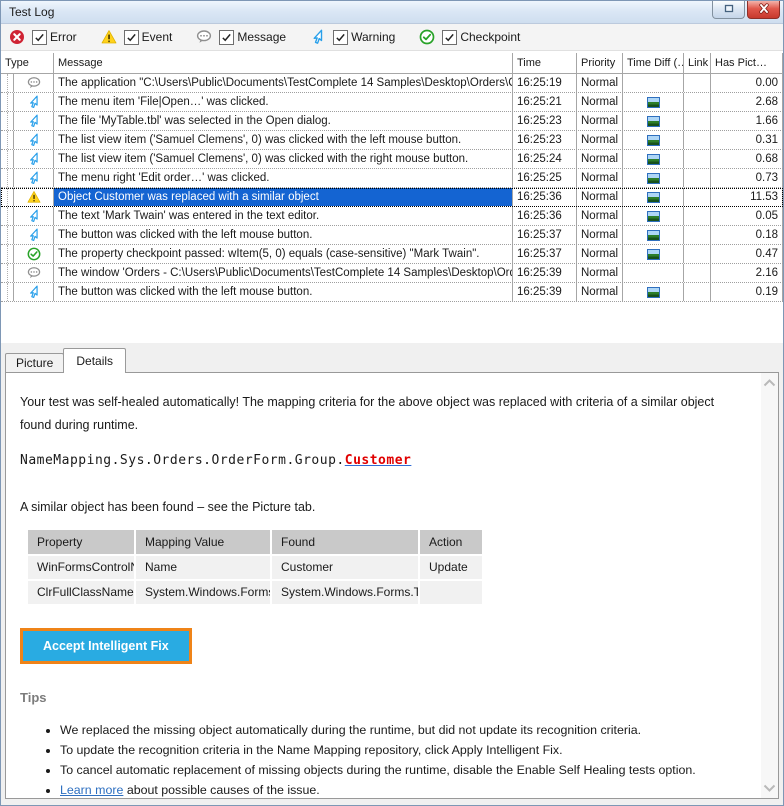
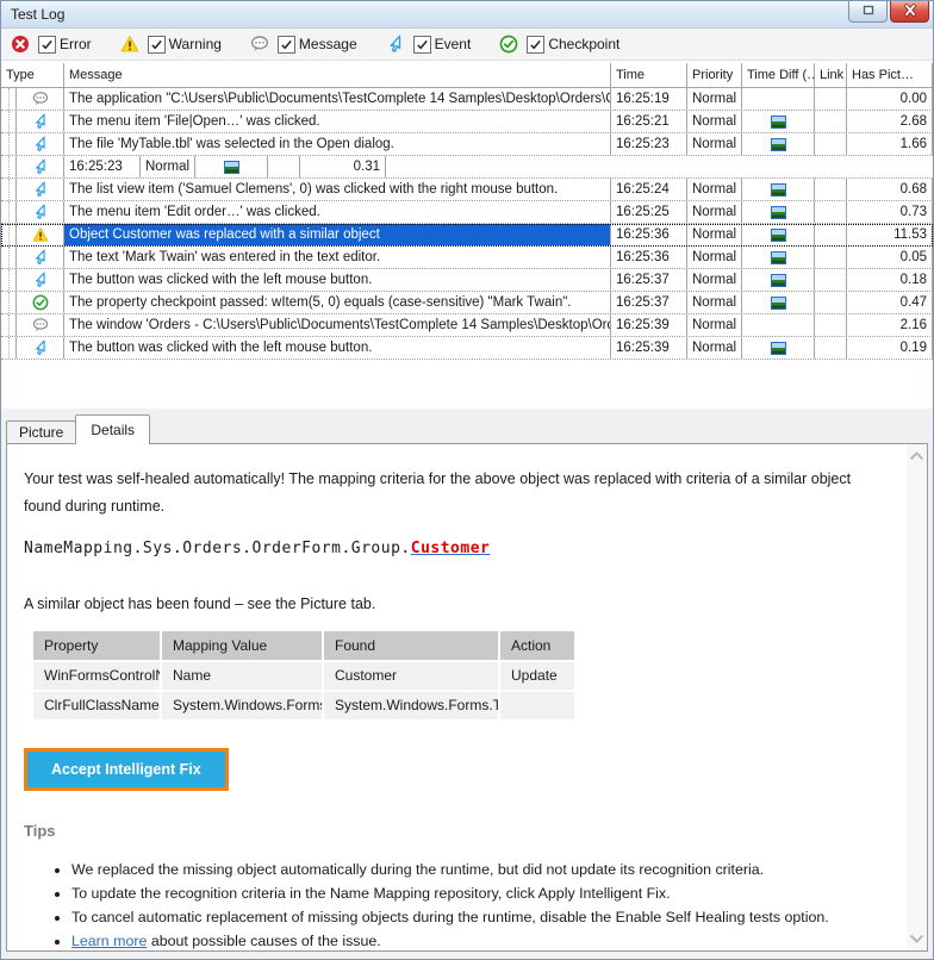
  Test Log
  Error
- Event
+ Warning
  Message
- Warning
+ Event
  Checkpoint
  Type
  Message
  Time
  Priority
  Time Diff (…
  Link
  Has Pict…
  The application "C:\Users\Public\Documents\TestComplete 14 Samples\Desktop\Orders\C
  16:25:19
  Normal
  0.00
  The menu item 'File|Open…' was clicked.
  16:25:21
  Normal
  2.68
  The file 'MyTable.tbl' was selected in the Open dialog.
  16:25:23
  Normal
  1.66
- The list view item ('Samuel Clemens', 0) was clicked with the left mouse button.
  16:25:23
  Normal
  0.31
  The list view item ('Samuel Clemens', 0) was clicked with the right mouse button.
  16:25:24
  Normal
  0.68
- The menu right 'Edit order…' was clicked.
+ The menu item 'Edit order…' was clicked.
  16:25:25
  Normal
  0.73
  Object Customer was replaced with a similar object
  16:25:36
  Normal
  11.53
  The text 'Mark Twain' was entered in the text editor.
  16:25:36
  Normal
  0.05
  The button was clicked with the left mouse button.
  16:25:37
  Normal
  0.18
  The property checkpoint passed: wItem(5, 0) equals (case-sensitive) "Mark Twain".
  16:25:37
  Normal
  0.47
  The window 'Orders - C:\Users\Public\Documents\TestComplete 14 Samples\Desktop\Ord
  16:25:39
  Normal
  2.16
  The button was clicked with the left mouse button.
  16:25:39
  Normal
  0.19
  Picture
  Details
  Your test was self-healed automatically! The mapping criteria for the above object was replaced with criteria of a similar object found during runtime.
  NameMapping.Sys.Orders.OrderForm.Group.Customer
  A similar object has been found – see the Picture tab.
  Property
  Mapping Value
  Found
  Action
  WinFormsControl
  Name
  Customer
  Update
  ClrFullClassName
  System.Windows.Forms.T
  Accept Intelligent Fix
  Tips
  We replaced the missing object automatically during the runtime, but did not update its recognition criteria.
  To update the recognition criteria in the Name Mapping repository, click Apply Intelligent Fix.
  To cancel automatic replacement of missing objects during the runtime, disable the Enable Self Healing tests option.
  Learn more about possible causes of the issue.
